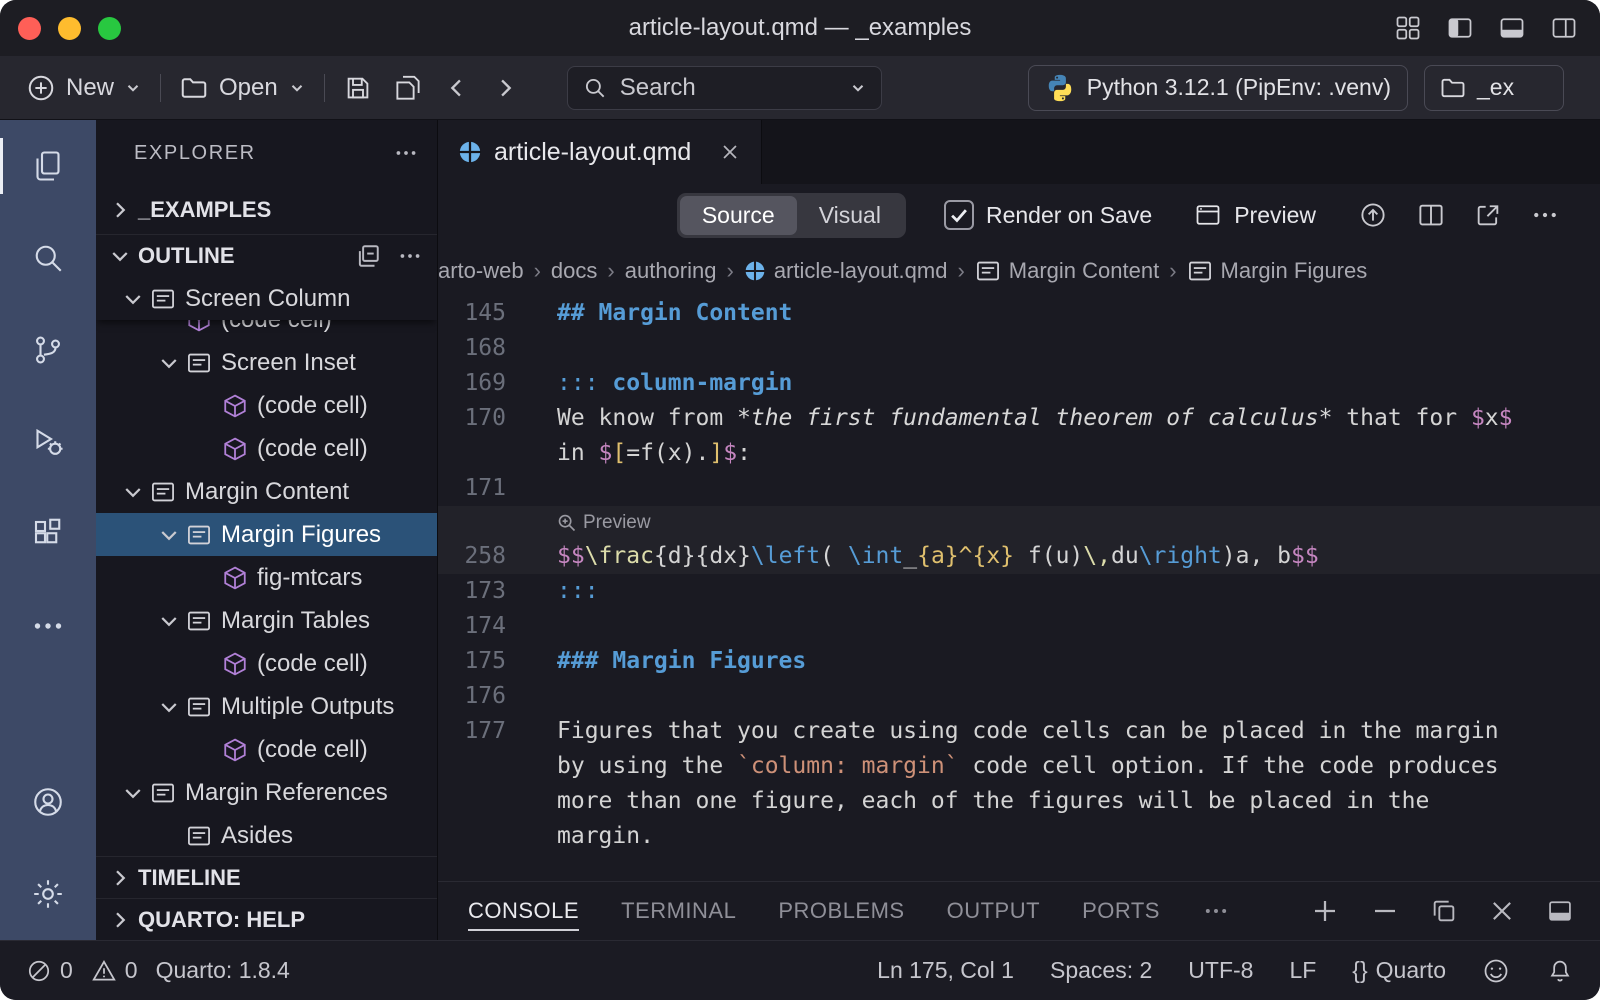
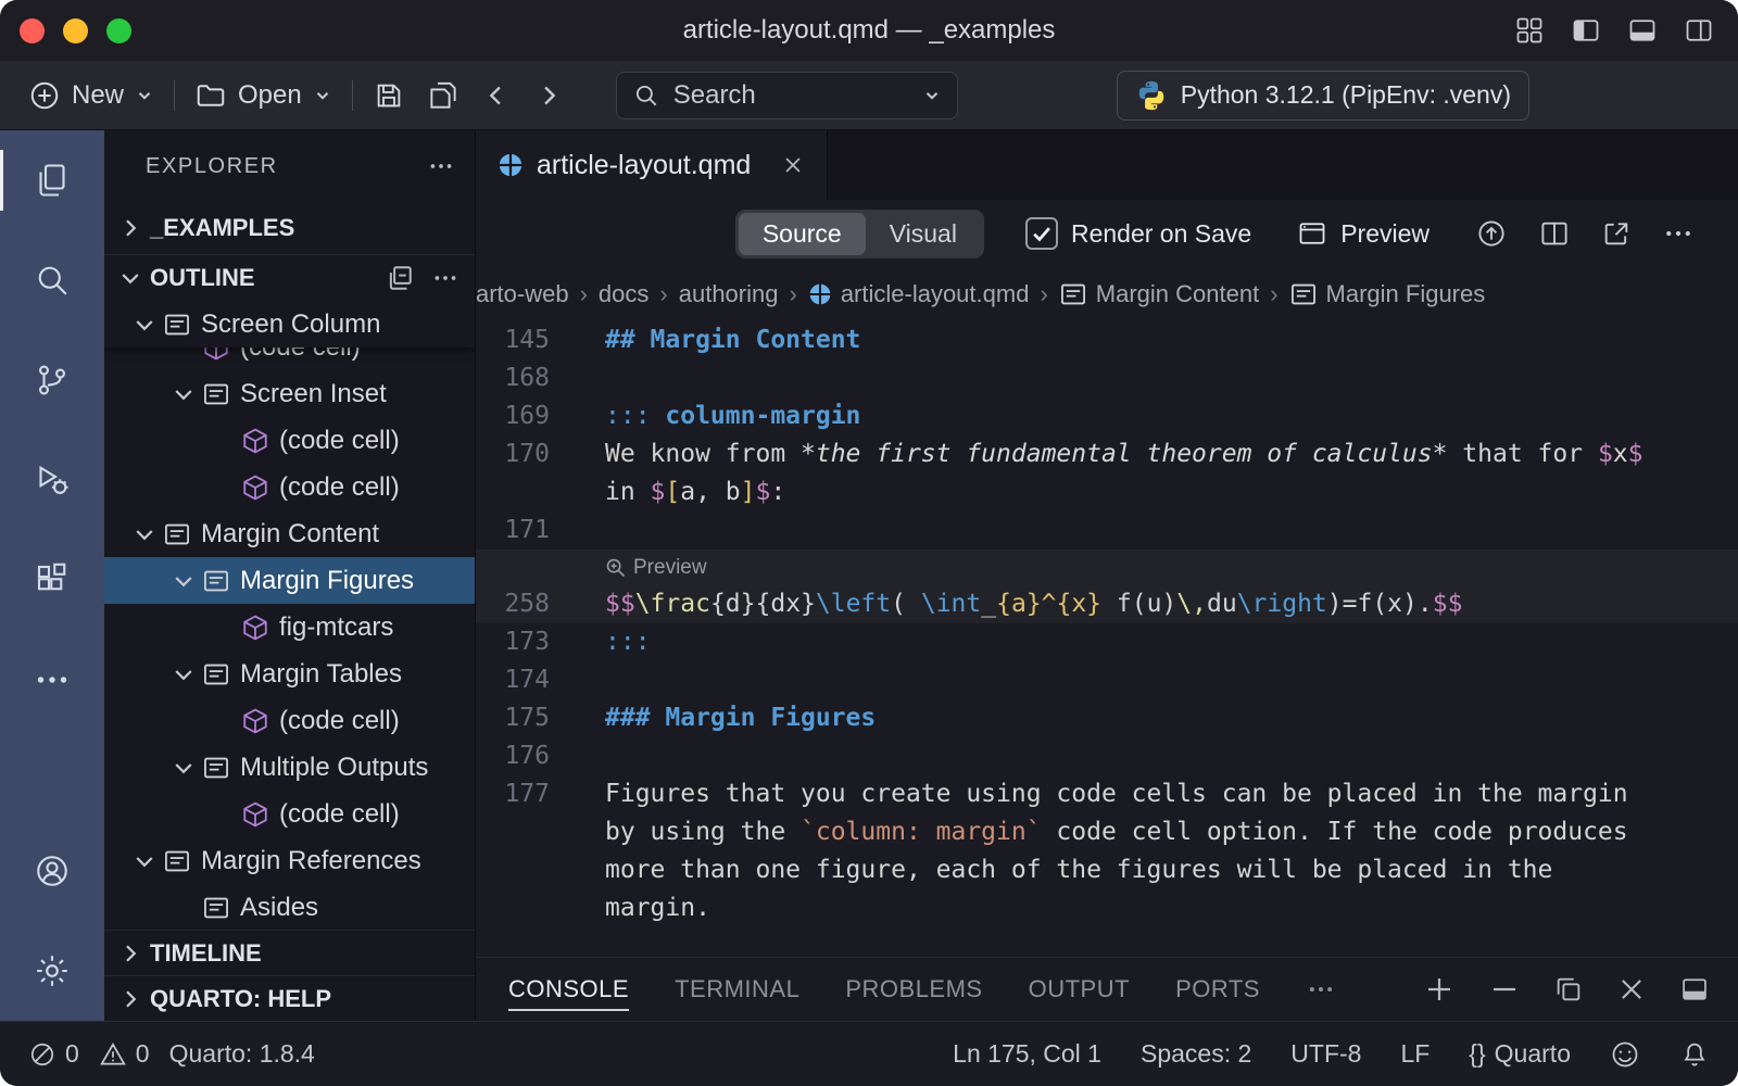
  article-layout.qmd — _examples
  New
  Open
  Search
  Python 3.12.1 (PipEnv: .venv)
- _ex
  EXPLORER
  _EXAMPLES
  OUTLINE
  Screen Column
  Screen Inset
  (code cell)
  (code cell)
  Margin Content
  Margin Figures
  fig-mtcars
  Margin Tables
  (code cell)
  Multiple Outputs
  (code cell)
  Margin References
  Asides
  TIMELINE
  QUARTO: HELP
  article-layout.qmd
  Source
  Visual
  Render on Save
  Preview
  arto-web
  ›
  docs
  ›
  authoring
  ›
  article-layout.qmd
  ›
  Margin Content
  ›
  Margin Figures
  145
  ## Margin Content
  168
  169
  ::: column-margin
  170
- We know from *the first fundamental theorem of calculus* that for $x$ in $[=f(x).]$:
+ We know from *the first fundamental theorem of calculus* that for $x$ in $[a, b]$:
  171
  Preview
  258
- $$\frac{d}{dx}\left( \int_{a}^{x} f(u)\,du\right)a, b$$
+ $$\frac{d}{dx}\left( \int_{a}^{x} f(u)\,du\right)=f(x).$$
  173
  :::
  174
  175
  ### Margin Figures
  176
  177
  Figures that you create using code cells can be placed in the margin by using the `column: margin` code cell option. If the code produces more than one figure, each of the figures will be placed in the margin.
  CONSOLE
  TERMINAL
  PROBLEMS
  OUTPUT
  PORTS
  0
  0
  Quarto: 1.8.4
  Ln 175, Col 1
  Spaces: 2
  UTF-8
  LF
  {}
  Quarto
